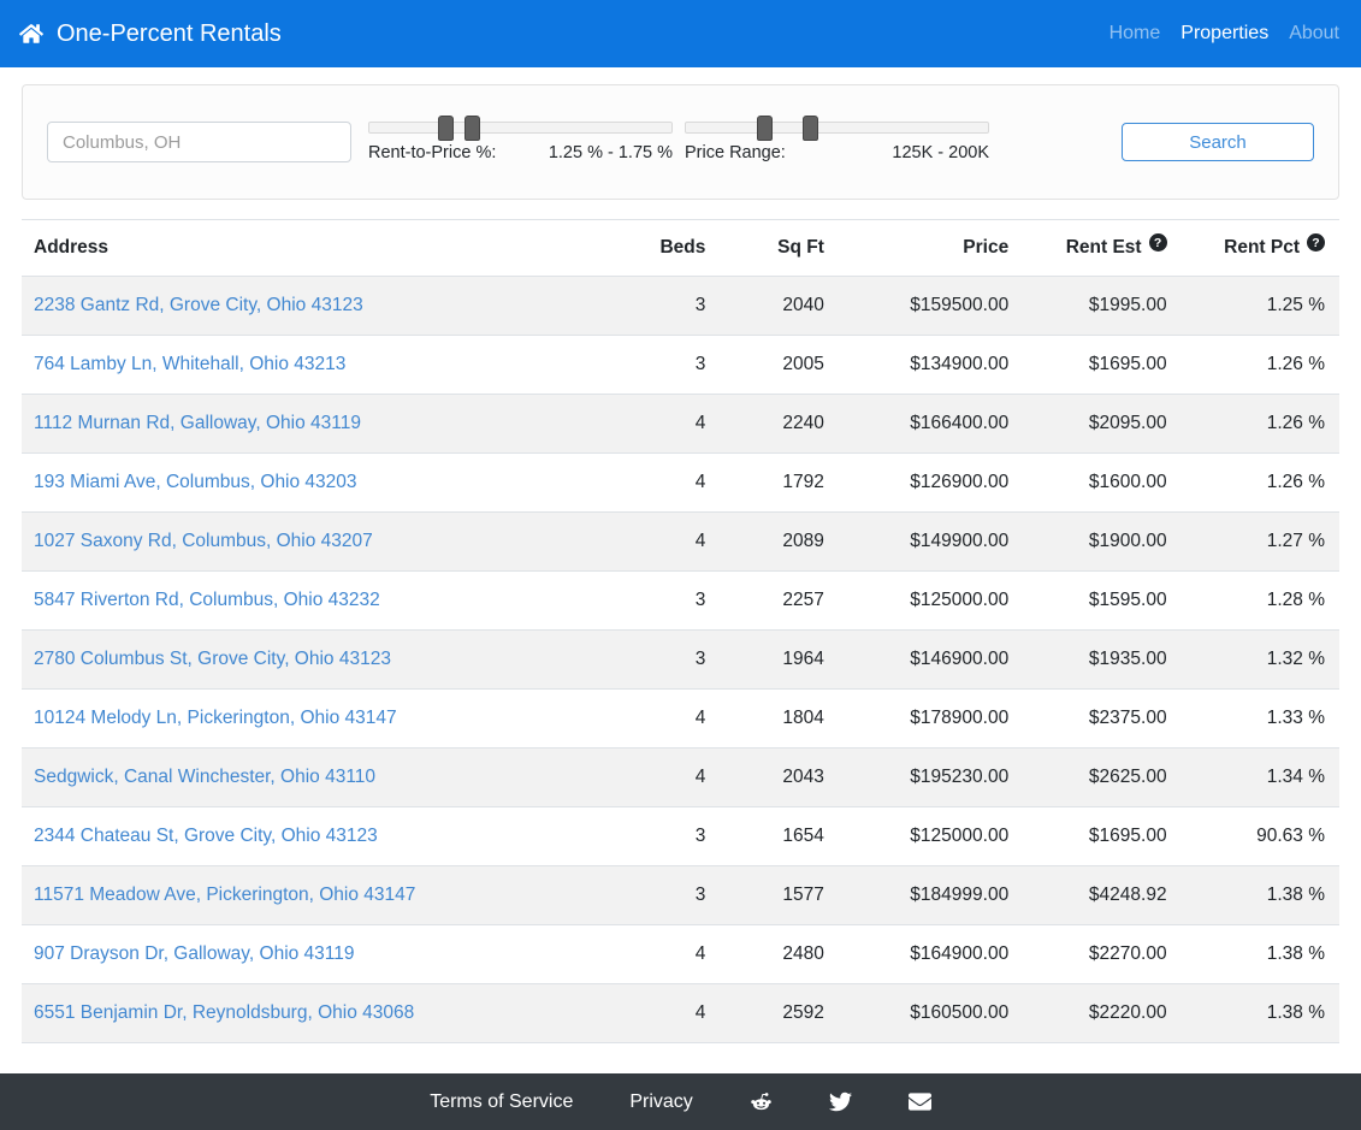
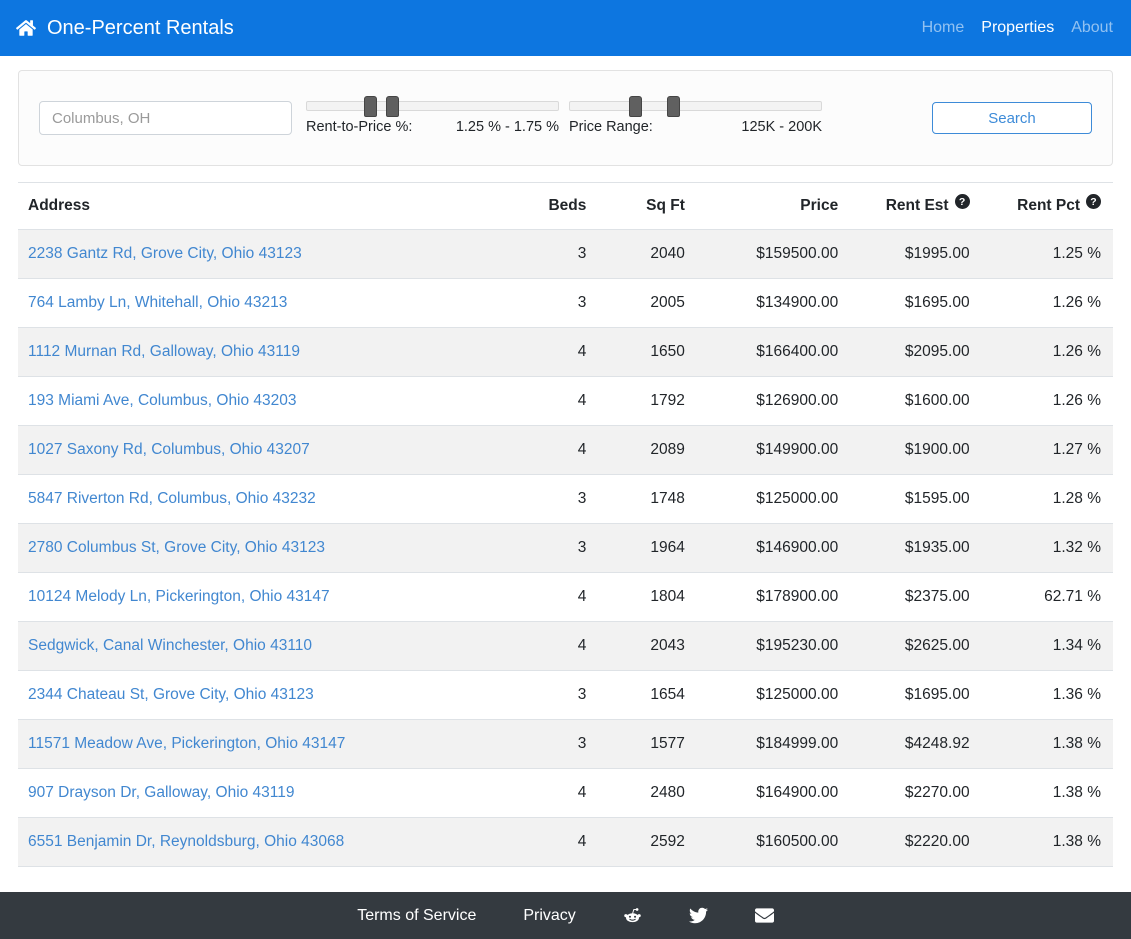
  One-Percent Rentals
  Home
  Properties
  About
  Columbus, OH
  Rent-to-Price %:
  1.25 % - 1.75 %
  Price Range:
  125K - 200K
  Search
  Address	Beds	Sq Ft	Price	Rent Est ?	Rent Pct ?
  2238 Gantz Rd, Grove City, Ohio 43123	3	2040	$159500.00	$1995.00	1.25 %
  764 Lamby Ln, Whitehall, Ohio 43213	3	2005	$134900.00	$1695.00	1.26 %
- 1112 Murnan Rd, Galloway, Ohio 43119	4	2240	$166400.00	$2095.00	1.26 %
+ 1112 Murnan Rd, Galloway, Ohio 43119	4	1650	$166400.00	$2095.00	1.26 %
  193 Miami Ave, Columbus, Ohio 43203	4	1792	$126900.00	$1600.00	1.26 %
  1027 Saxony Rd, Columbus, Ohio 43207	4	2089	$149900.00	$1900.00	1.27 %
- 5847 Riverton Rd, Columbus, Ohio 43232	3	2257	$125000.00	$1595.00	1.28 %
+ 5847 Riverton Rd, Columbus, Ohio 43232	3	1748	$125000.00	$1595.00	1.28 %
  2780 Columbus St, Grove City, Ohio 43123	3	1964	$146900.00	$1935.00	1.32 %
- 10124 Melody Ln, Pickerington, Ohio 43147	4	1804	$178900.00	$2375.00	1.33 %
+ 10124 Melody Ln, Pickerington, Ohio 43147	4	1804	$178900.00	$2375.00	62.71 %
  Sedgwick, Canal Winchester, Ohio 43110	4	2043	$195230.00	$2625.00	1.34 %
- 2344 Chateau St, Grove City, Ohio 43123	3	1654	$125000.00	$1695.00	90.63 %
+ 2344 Chateau St, Grove City, Ohio 43123	3	1654	$125000.00	$1695.00	1.36 %
  11571 Meadow Ave, Pickerington, Ohio 43147	3	1577	$184999.00	$4248.92	1.38 %
  907 Drayson Dr, Galloway, Ohio 43119	4	2480	$164900.00	$2270.00	1.38 %
  6551 Benjamin Dr, Reynoldsburg, Ohio 43068	4	2592	$160500.00	$2220.00	1.38 %
  Terms of Service
  Privacy
